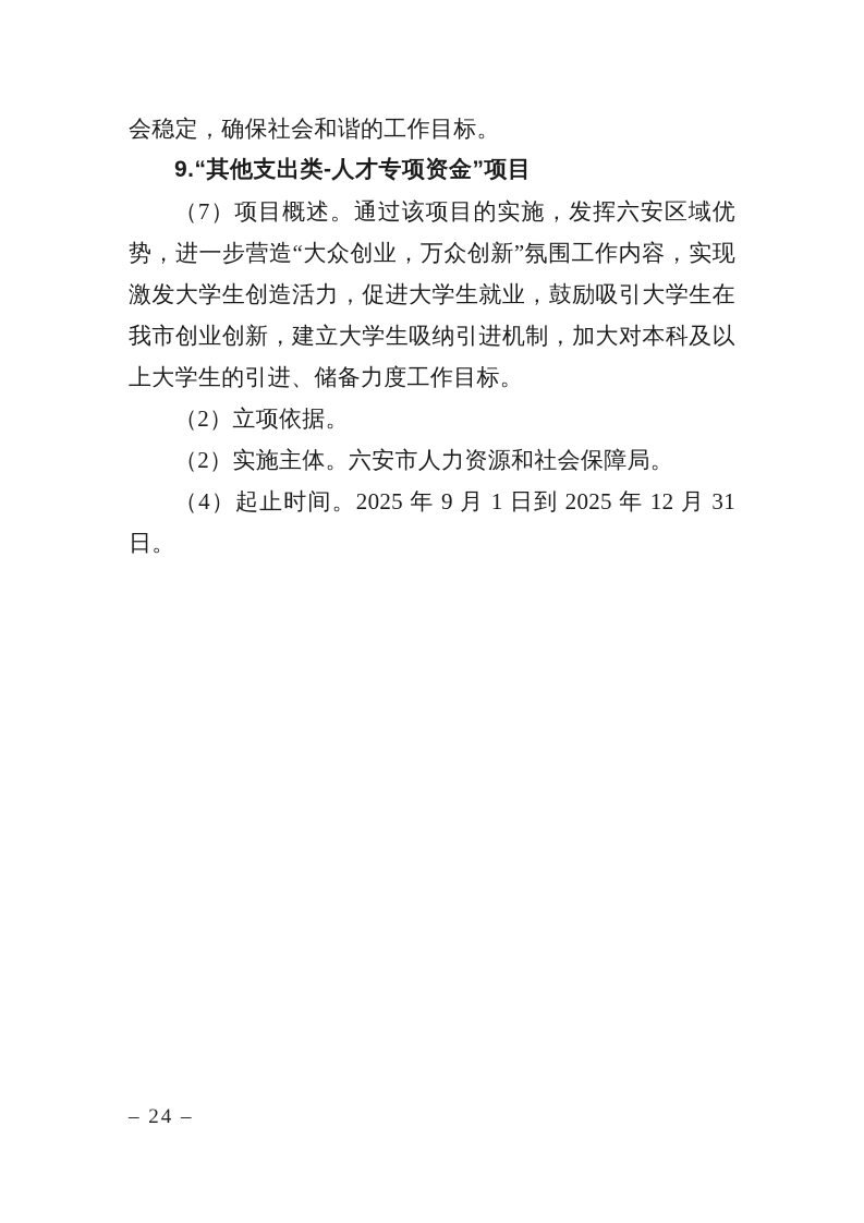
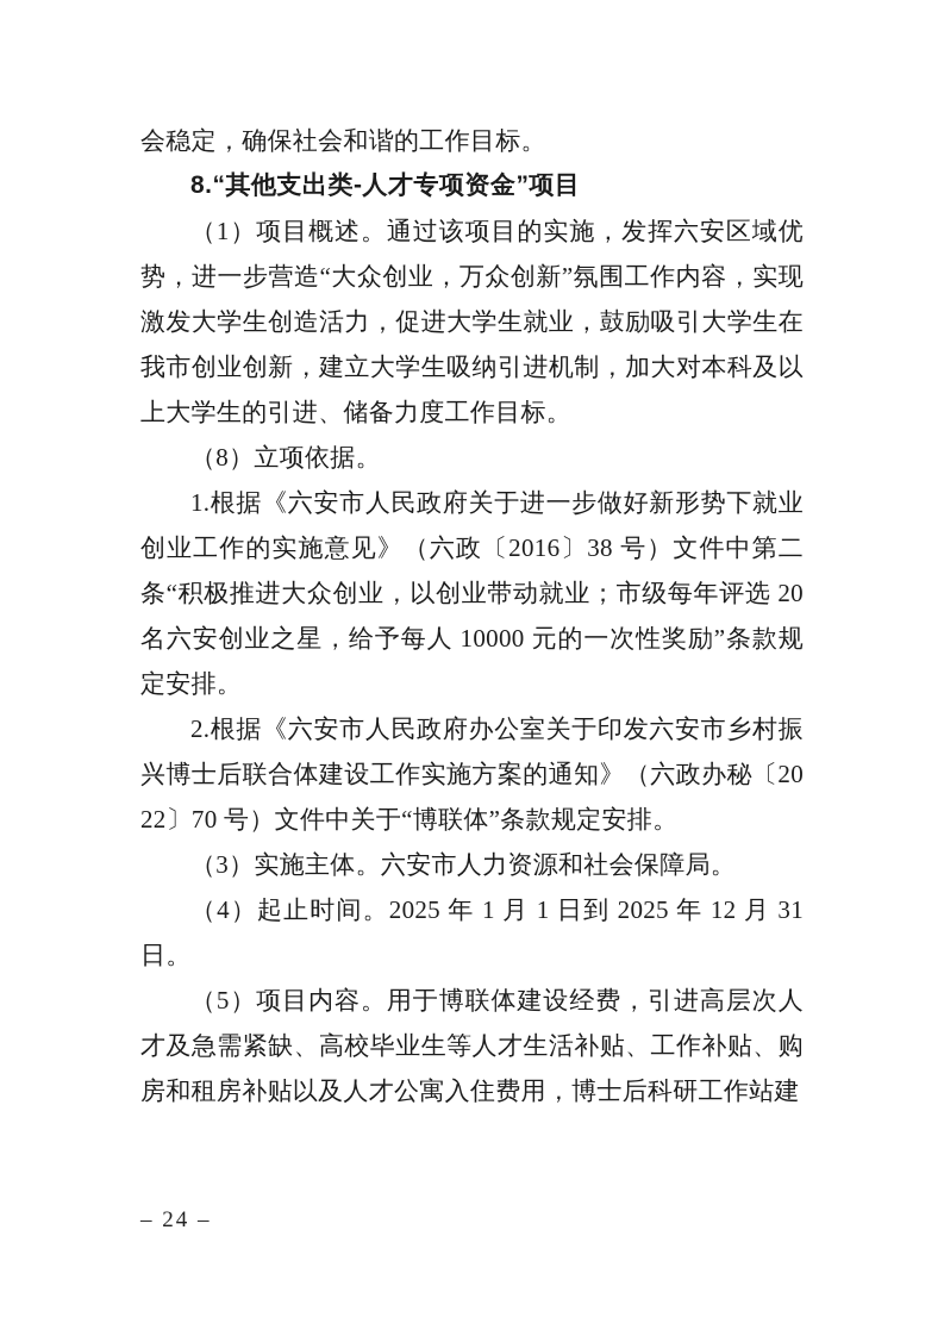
  会稳定，确保社会和谐的工作目标。
- 9.“其他支出类-人才专项资金”项目
+ 8.“其他支出类-人才专项资金”项目
- （7）项目概述。通过该项目的实施，发挥六安区域优势，进一步营造“大众创业，万众创新”氛围工作内容，实现激发大学生创造活力，促进大学生就业，鼓励吸引大学生在我市创业创新，建立大学生吸纳引进机制，加大对本科及以上大学生的引进、储备力度工作目标。
+ （1）项目概述。通过该项目的实施，发挥六安区域优势，进一步营造“大众创业，万众创新”氛围工作内容，实现激发大学生创造活力，促进大学生就业，鼓励吸引大学生在我市创业创新，建立大学生吸纳引进机制，加大对本科及以上大学生的引进、储备力度工作目标。
- （2）立项依据。
+ （8）立项依据。
+ 1.根据《六安市人民政府关于进一步做好新形势下就业创业工作的实施意见》（六政〔2016〕38 号）文件中第二条“积极推进大众创业，以创业带动就业；市级每年评选 20 名六安创业之星，给予每人 10000 元的一次性奖励”条款规定安排。
+ 2.根据《六安市人民政府办公室关于印发六安市乡村振兴博士后联合体建设工作实施方案的通知》（六政办秘〔2022〕70 号）文件中关于“博联体”条款规定安排。
- （2）实施主体。六安市人力资源和社会保障局。
+ （3）实施主体。六安市人力资源和社会保障局。
- （4）起止时间。2025 年 9 月 1 日到 2025 年 12 月 31 日。
+ （4）起止时间。2025 年 1 月 1 日到 2025 年 12 月 31 日。
+ （5）项目内容。用于博联体建设经费，引进高层次人才及急需紧缺、高校毕业生等人才生活补贴、工作补贴、购房和租房补贴以及人才公寓入住费用，博士后科研工作站建
  – 24 –
